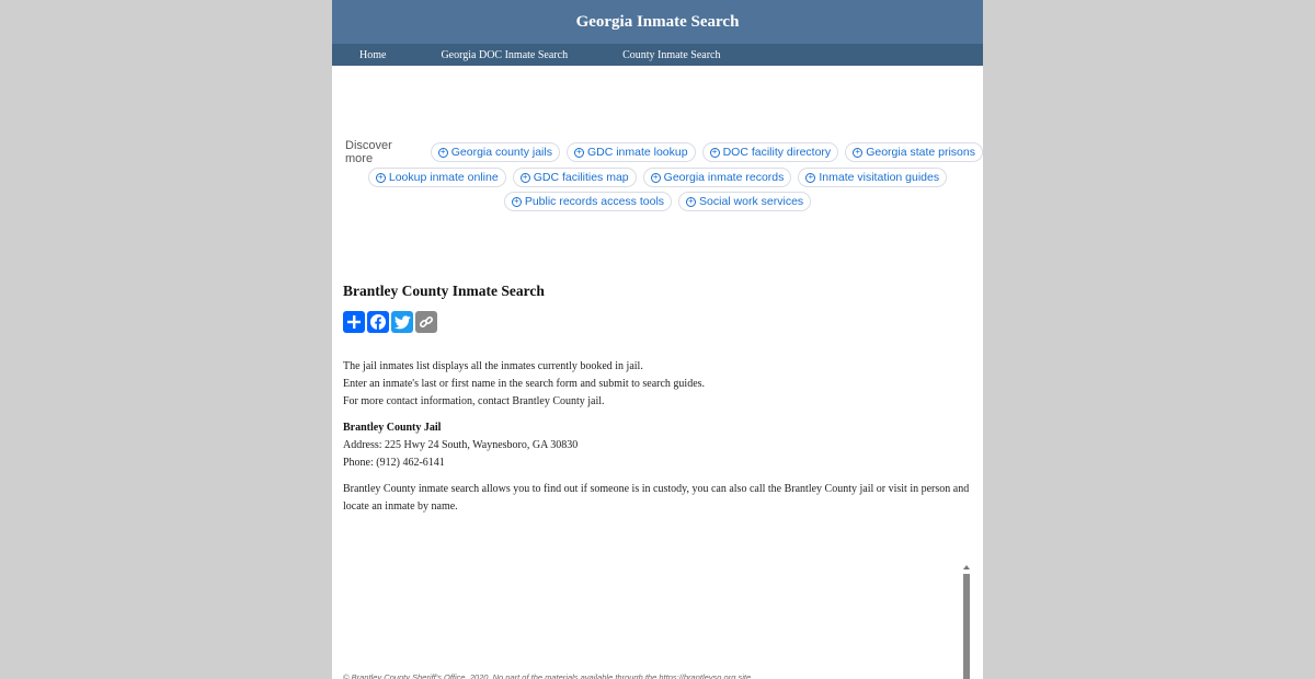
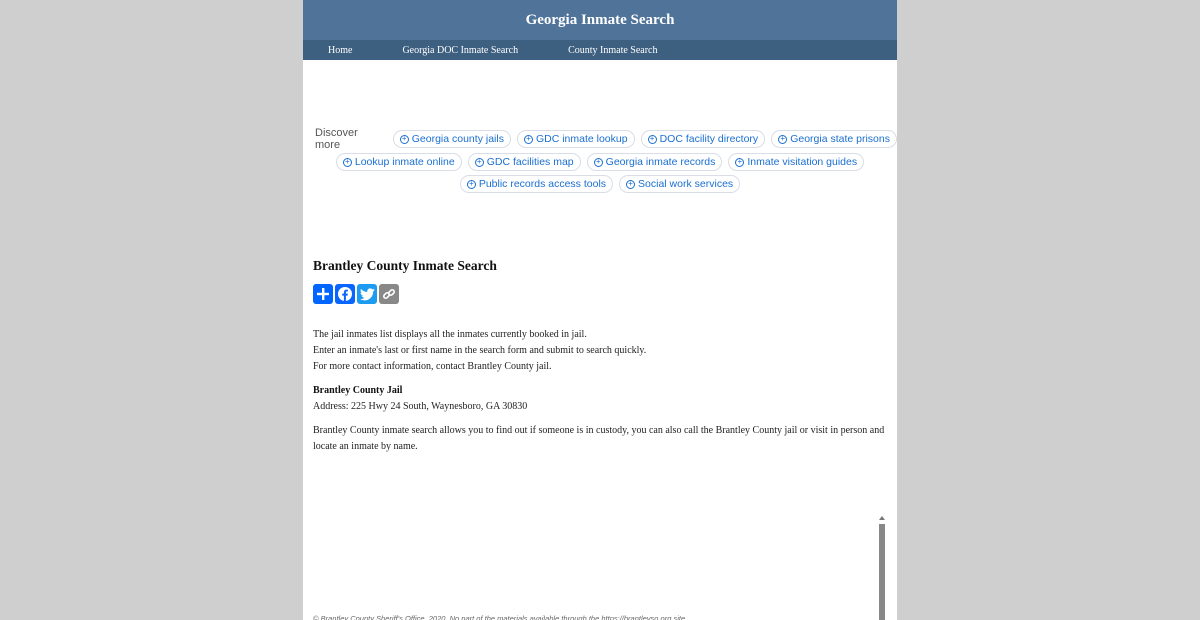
  Georgia Inmate Search
  Home
  Georgia DOC Inmate Search
  County Inmate Search
  Discover more
  +
  Georgia county jails
  +
  GDC inmate lookup
  +
  DOC facility directory
  +
  Georgia state prisons
  +
  Lookup inmate online
  +
  GDC facilities map
  +
  Georgia inmate records
  +
  Inmate visitation guides
  +
  Public records access tools
  +
  Social work services
  Brantley County Inmate Search
  The jail inmates list displays all the inmates currently booked in jail.
- Enter an inmate's last or first name in the search form and submit to search guides.
+ Enter an inmate's last or first name in the search form and submit to search quickly.
  For more contact information, contact Brantley County jail.
  Brantley County Jail
  Address: 225 Hwy 24 South, Waynesboro, GA 30830
- Phone: (912) 462-6141
  Brantley County inmate search allows you to find out if someone is in custody, you can also call the Brantley County jail or visit in person and locate an inmate by name.
  © Brantley County Sheriff's Office, 2020. No part of the materials available through the https://brantleyso.org site
